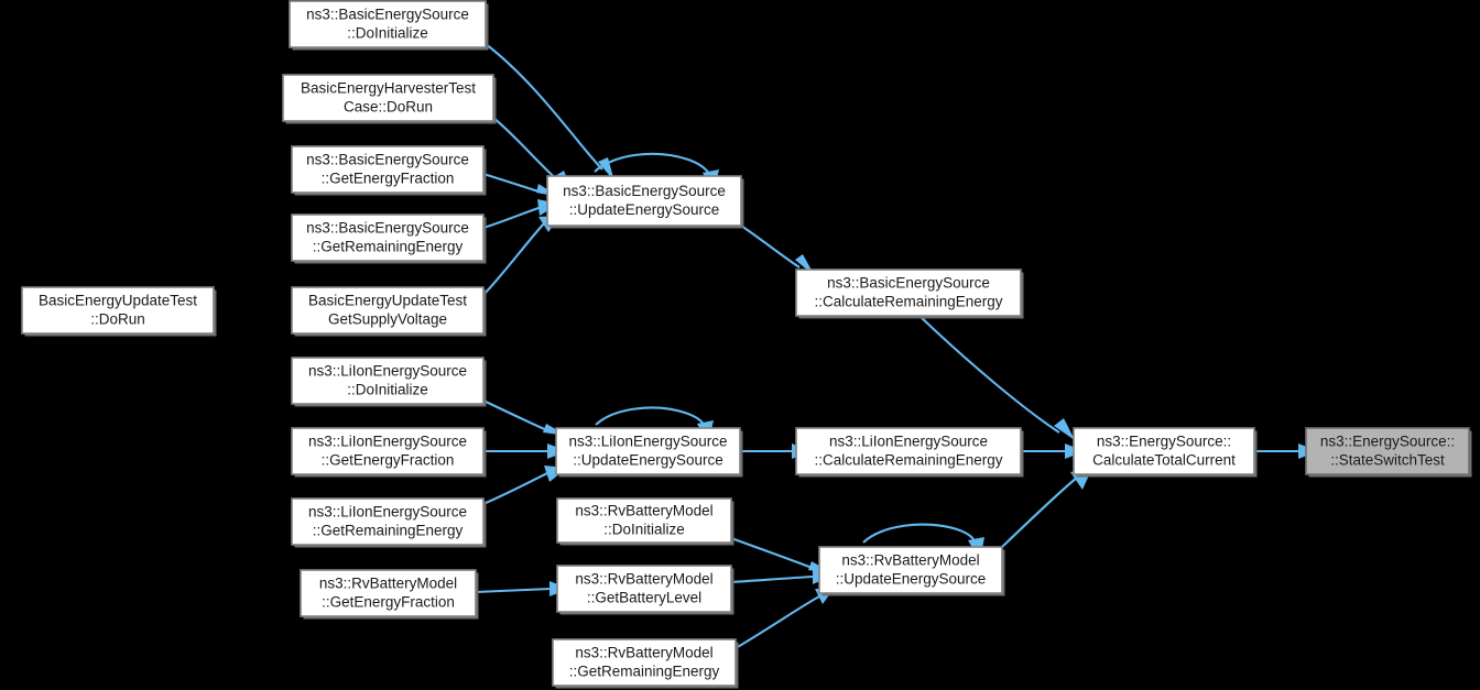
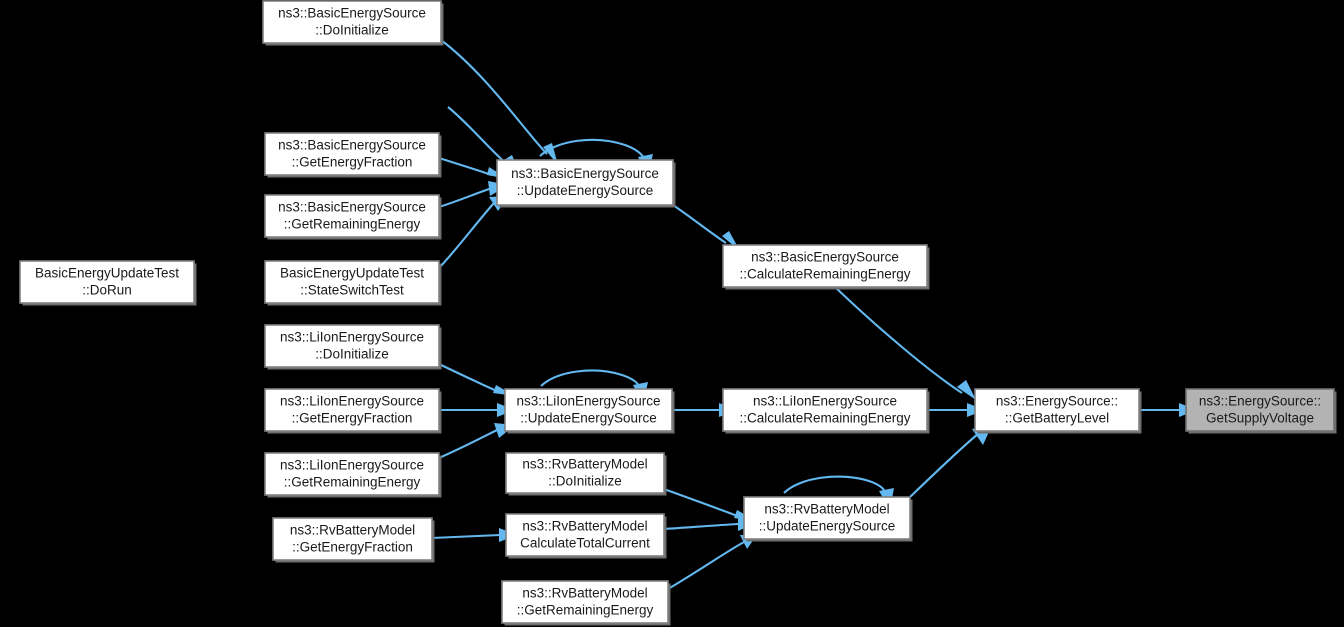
  ns3::BasicEnergySource
  ::DoInitialize
- BasicEnergyHarvesterTest
- Case::DoRun
  ns3::BasicEnergySource
  ::GetEnergyFraction
  ns3::BasicEnergySource
  ::GetRemainingEnergy
  BasicEnergyUpdateTest
  ::DoRun
  BasicEnergyUpdateTest
- GetSupplyVoltage
+ ::StateSwitchTest
  ns3::BasicEnergySource
  ::UpdateEnergySource
  ns3::BasicEnergySource
  ::CalculateRemainingEnergy
  ns3::LiIonEnergySource
  ::DoInitialize
  ns3::LiIonEnergySource
  ::GetEnergyFraction
  ns3::LiIonEnergySource
  ::GetRemainingEnergy
  ns3::LiIonEnergySource
  ::UpdateEnergySource
  ns3::LiIonEnergySource
  ::CalculateRemainingEnergy
  ns3::EnergySource::
- CalculateTotalCurrent
+ ::GetBatteryLevel
  ns3::EnergySource::
- ::StateSwitchTest
+ GetSupplyVoltage
  ns3::RvBatteryModel
  ::DoInitialize
  ns3::RvBatteryModel
  ::GetEnergyFraction
  ns3::RvBatteryModel
- ::GetBatteryLevel
+ CalculateTotalCurrent
  ns3::RvBatteryModel
  ::UpdateEnergySource
  ns3::RvBatteryModel
  ::GetRemainingEnergy
